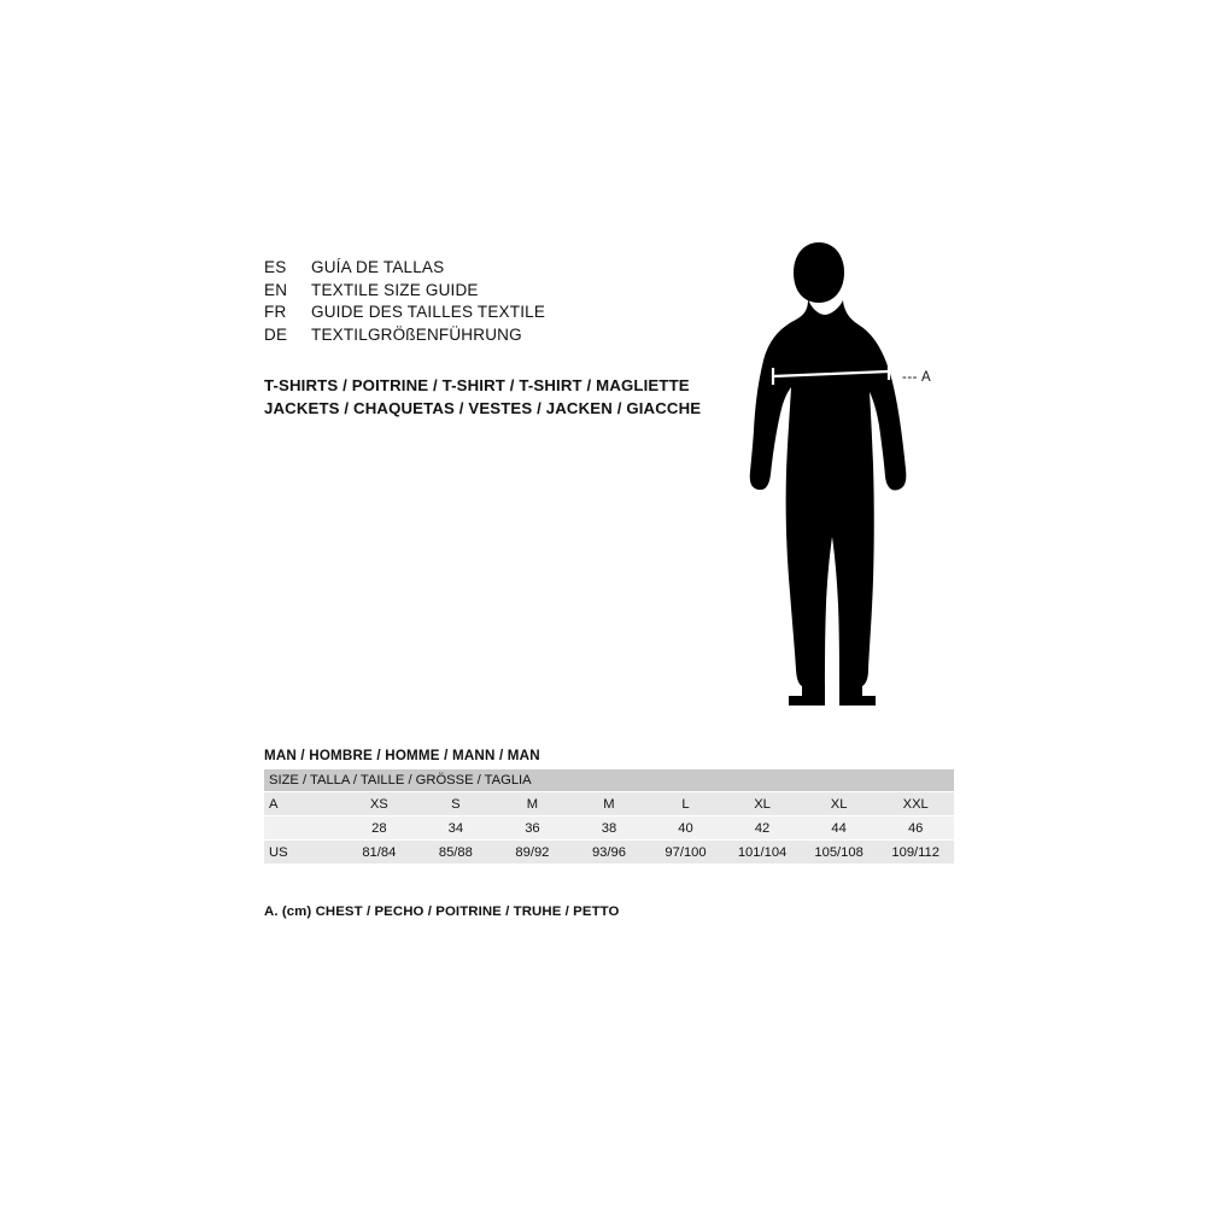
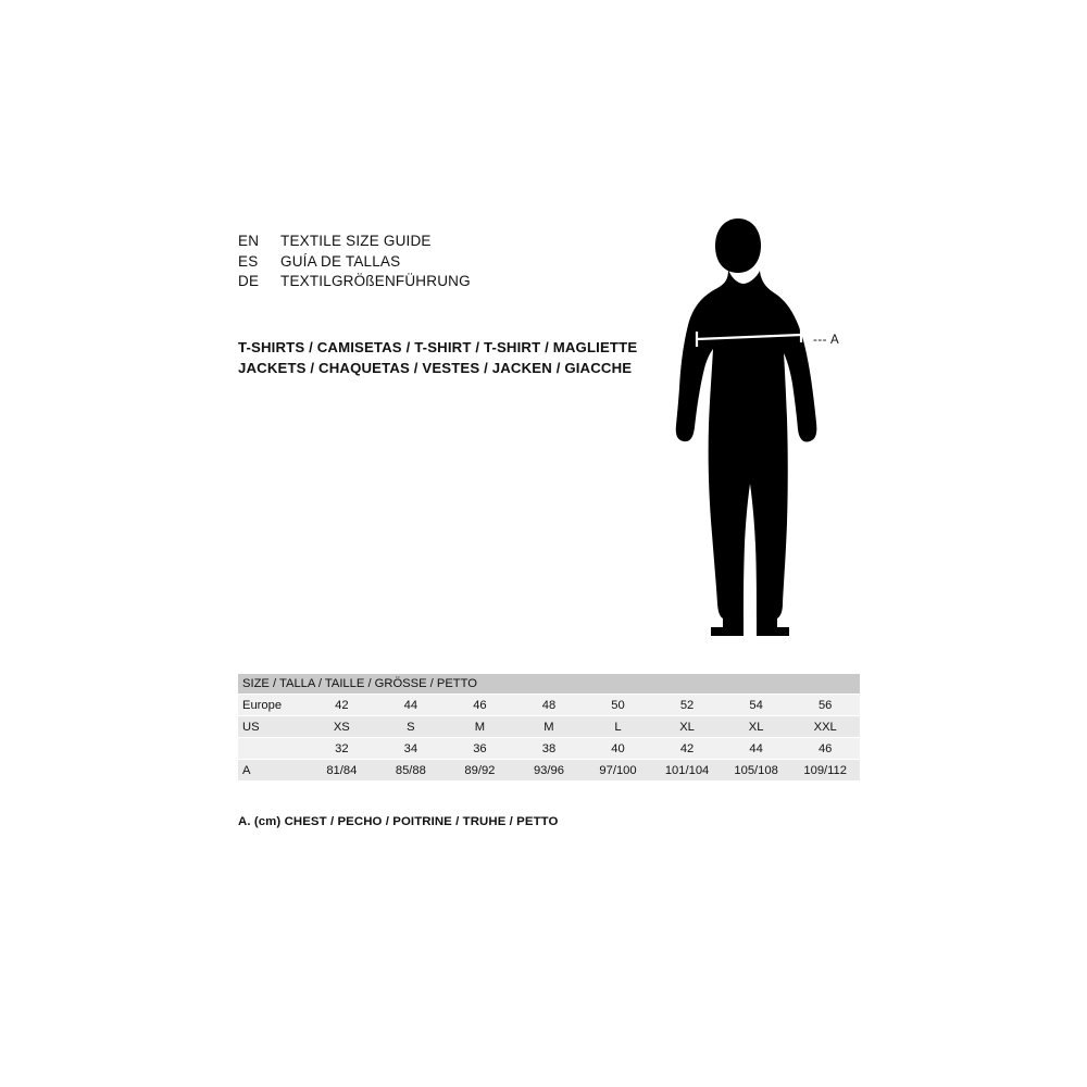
- ES
+ EN
- GUÍA DE TALLAS
+ TEXTILE SIZE GUIDE
- EN
+ ES
- TEXTILE SIZE GUIDE
+ GUÍA DE TALLAS
- FR
- GUIDE DES TAILLES TEXTILE
  DE
  TEXTILGRÖßENFÜHRUNG
- T-SHIRTS / POITRINE / T-SHIRT / T-SHIRT / MAGLIETTE
+ T-SHIRTS / CAMISETAS / T-SHIRT / T-SHIRT / MAGLIETTE
  JACKETS / CHAQUETAS / VESTES / JACKEN / GIACCHE
  --- A
- MAN / HOMBRE / HOMME / MANN / MAN
- SIZE / TALLA / TAILLE / GRÖSSE / TAGLIA
+ SIZE / TALLA / TAILLE / GRÖSSE / PETTO
+ Europe	42	44	46	48	50	52	54	56
- A	XS	S	M	M	L	XL	XL	XXL
+ US	XS	S	M	M	L	XL	XL	XXL
- 	28	34	36	38	40	42	44	46
+ 	32	34	36	38	40	42	44	46
- US	81/84	85/88	89/92	93/96	97/100	101/104	105/108	109/112
+ A	81/84	85/88	89/92	93/96	97/100	101/104	105/108	109/112
  A. (cm) CHEST / PECHO / POITRINE / TRUHE / PETTO
